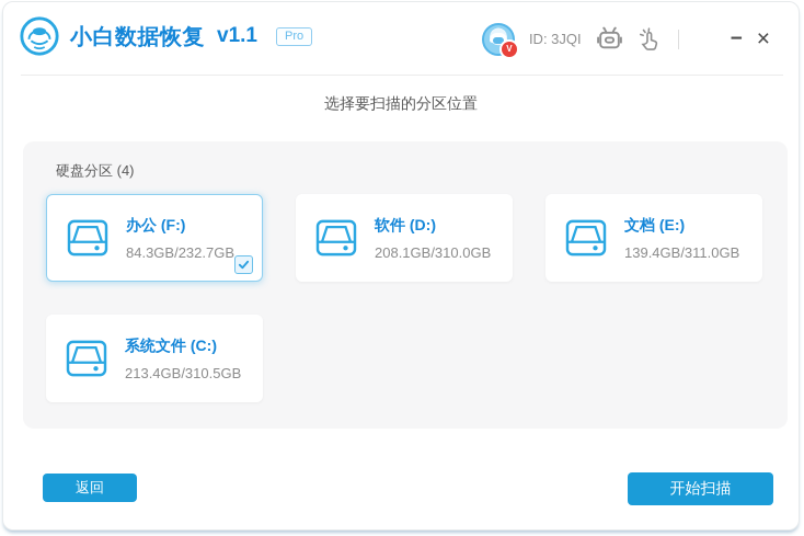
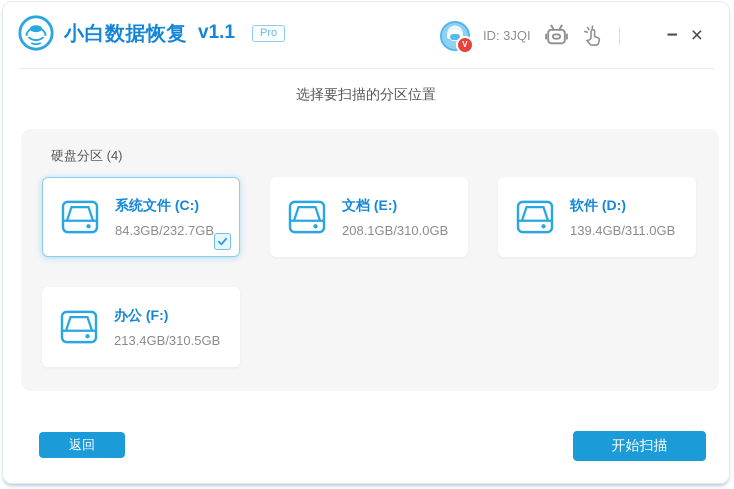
  小白数据恢复
  v1.1
  Pro
  V
  ID: 3JQI
  −
  ×
  选择要扫描的分区位置
  硬盘分区 (4)
- 办公 (F:)
+ 系统文件 (C:)
  84.3GB/232.7GB
- 软件 (D:)
+ 文档 (E:)
  208.1GB/310.0GB
- 文档 (E:)
+ 软件 (D:)
  139.4GB/311.0GB
- 系统文件 (C:)
+ 办公 (F:)
  213.4GB/310.5GB
  返回
  开始扫描
